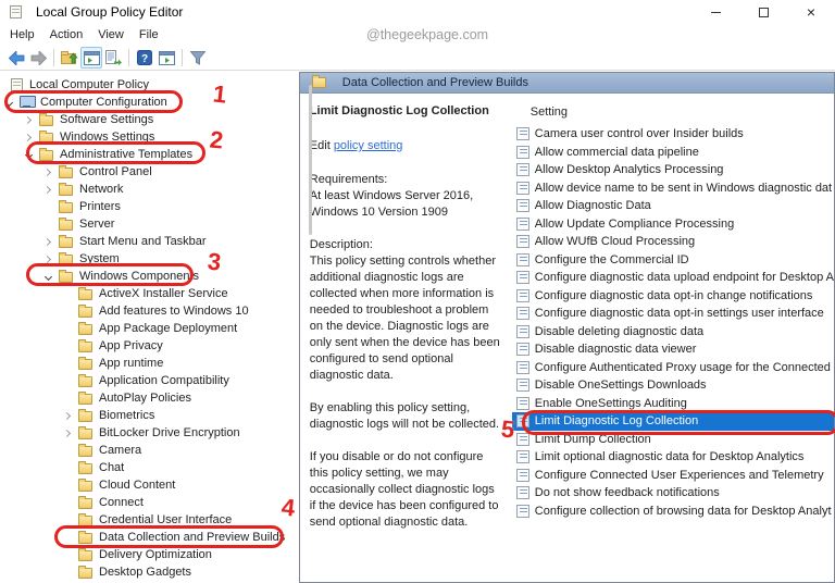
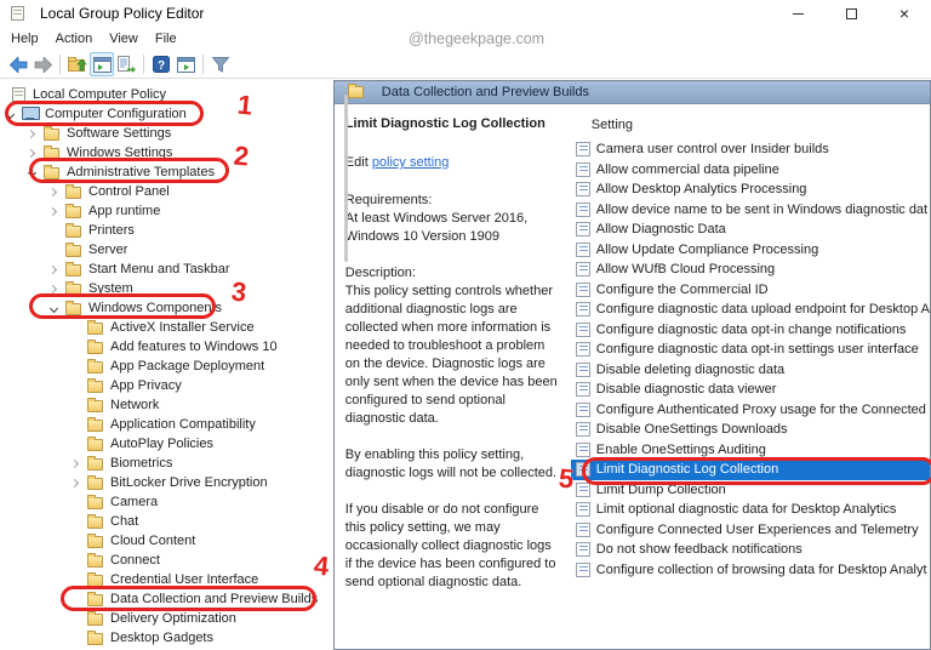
  Local Group Policy Editor
  ×
  Help
  Action
  View
  File
  @thegeekpage.com
  ?
  Local Computer Policy
  Computer Configuration
  Software Settings
  Windows Settings
  Administrative Templates
  Control Panel
- Network
+ App runtime
  Printers
  Server
  Start Menu and Taskbar
  System
  Windows Components
  ActiveX Installer Service
  Add features to Windows 10
  App Package Deployment
  App Privacy
- App runtime
+ Network
  Application Compatibility
  AutoPlay Policies
  Biometrics
  BitLocker Drive Encryption
  Camera
  Chat
  Cloud Content
  Connect
  Credential User Interface
  Data Collection and Preview Builds
  Delivery Optimization
  Desktop Gadgets
  Data Collection and Preview Builds
  Limit Diagnostic Log Collection
  Edit policy setting
  Requirements:
  At least Windows Server 2016, Windows 10 Version 1909
  Description:
  This policy setting controls whether additional diagnostic logs are collected when more information is needed to troubleshoot a problem on the device. Diagnostic logs are only sent when the device has been configured to send optional diagnostic data.
  By enabling this policy setting, diagnostic logs will not be collected.
  If you disable or do not configure this policy setting, we may occasionally collect diagnostic logs if the device has been configured to send optional diagnostic data.
  Setting
  Camera user control over Insider builds
  Allow commercial data pipeline
  Allow Desktop Analytics Processing
  Allow device name to be sent in Windows diagnostic dat
  Allow Diagnostic Data
  Allow Update Compliance Processing
  Allow WUfB Cloud Processing
  Configure the Commercial ID
  Configure diagnostic data upload endpoint for Desktop A
  Configure diagnostic data opt-in change notifications
  Configure diagnostic data opt-in settings user interface
  Disable deleting diagnostic data
  Disable diagnostic data viewer
  Configure Authenticated Proxy usage for the Connected
  Disable OneSettings Downloads
  Enable OneSettings Auditing
  Limit Diagnostic Log Collection
  Limit Dump Collection
  Limit optional diagnostic data for Desktop Analytics
  Configure Connected User Experiences and Telemetry
  Do not show feedback notifications
  Configure collection of browsing data for Desktop Analyt
